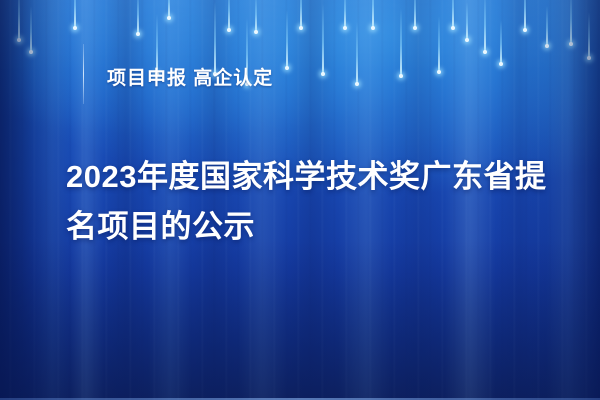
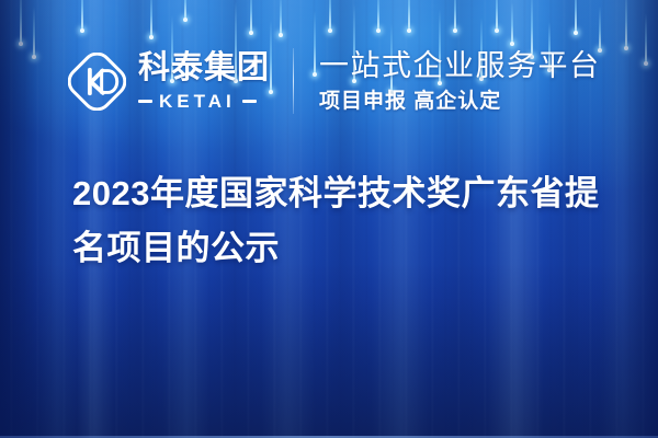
+ 科泰集团
+ KETAI
+ 一站式企业服务平台
  项目申报 高企认定
  2023年度国家科学技术奖广东省提名项目的公示
